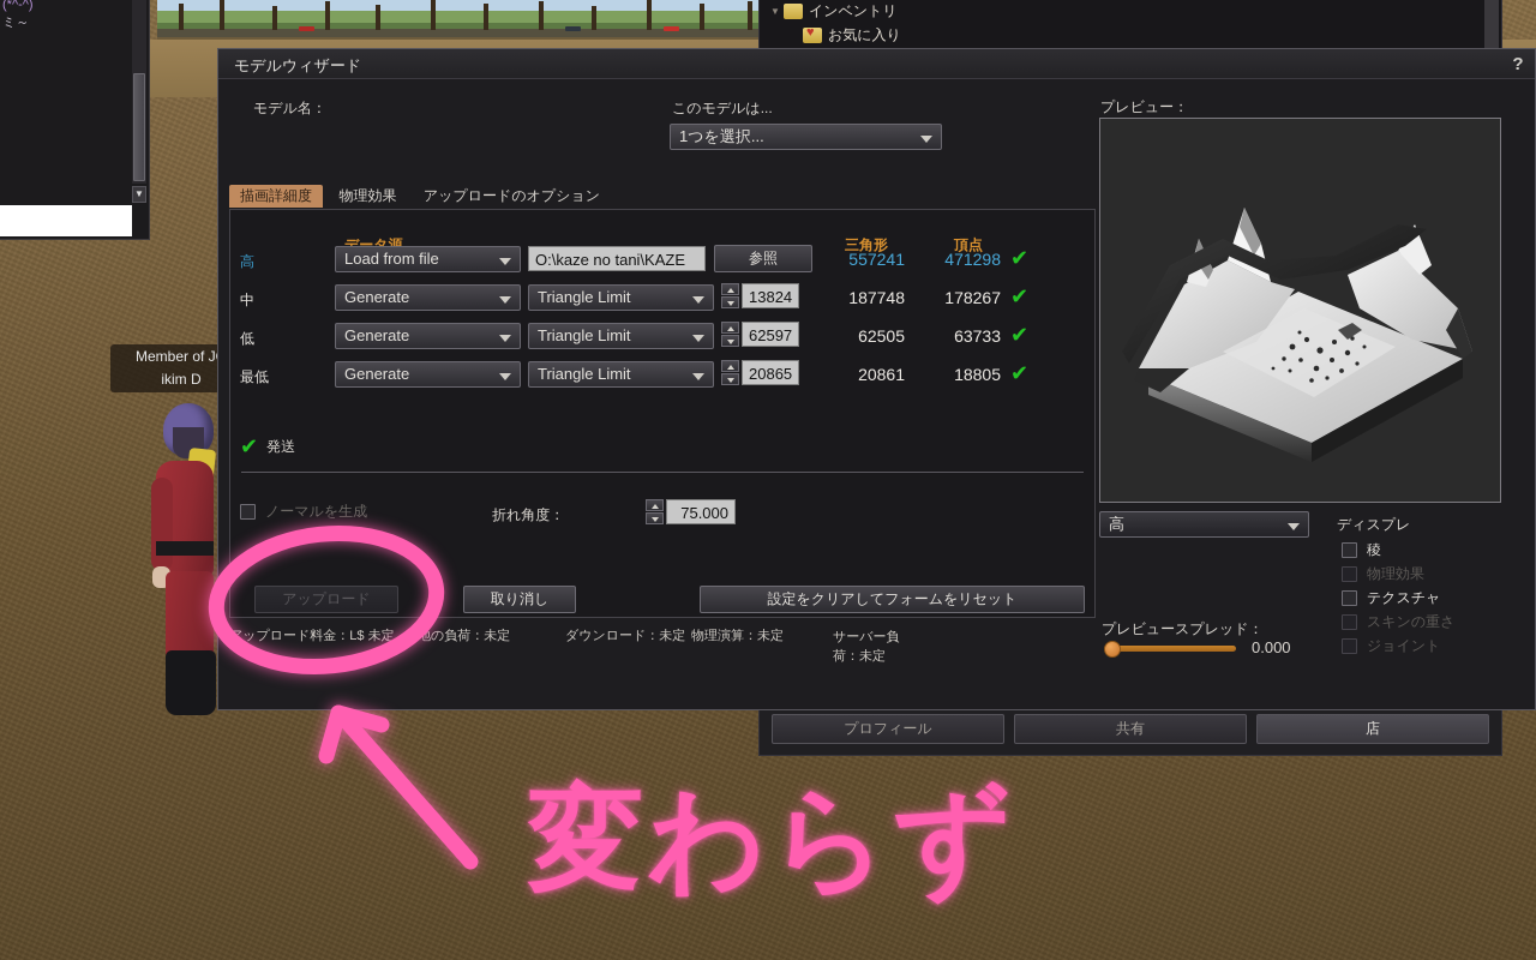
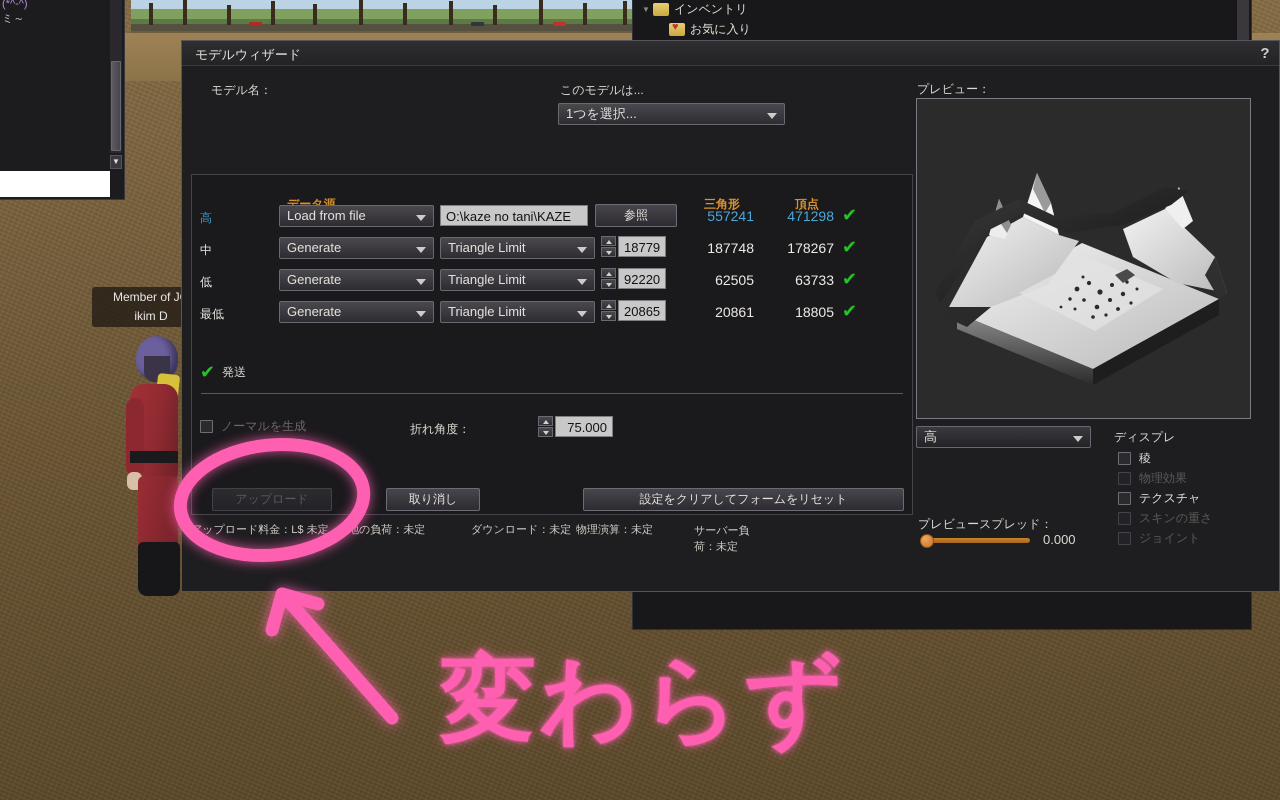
  Member of J
  ikim D
  (*^-^)
  ミ～
  ▼
  ▼
  インベントリ
  お気に入り
- プロフィール
- 共有
- 店
  モデルウィザード
  ?
  モデル名：
  このモデルは...
  1つを選択...
- 描画詳細度 物理効果 アップロードのオプション
  データ源
  三角形
  頂点
  高
  Load from file
  O:\kaze no tani\KAZE
  参照
  557241
  471298
  ✔
  中
  Generate
  Triangle Limit
- 13824
+ 18779
  187748
  178267
  ✔
  低
  Generate
  Triangle Limit
- 62597
+ 92220
  62505
  63733
  ✔
  最低
  Generate
  Triangle Limit
  20865
  20861
  18805
  ✔
  ✔
  発送
  ノーマルを生成
  折れ角度：
  75.000
  アップロード
  取り消し
  設定をクリアしてフォームをリセット
  ップロード料金：L$ 未定
  地の負荷：未定
  ダウンロード：未定
  物理演算：未定
  サーバー負荷：未定
  プレビュー：
  高
  ディスプレ
  稜
  物理効果
  テクスチャ
  スキンの重さ
  ジョイント
  プレビュースプレッド：
  0.000
  変わらず
